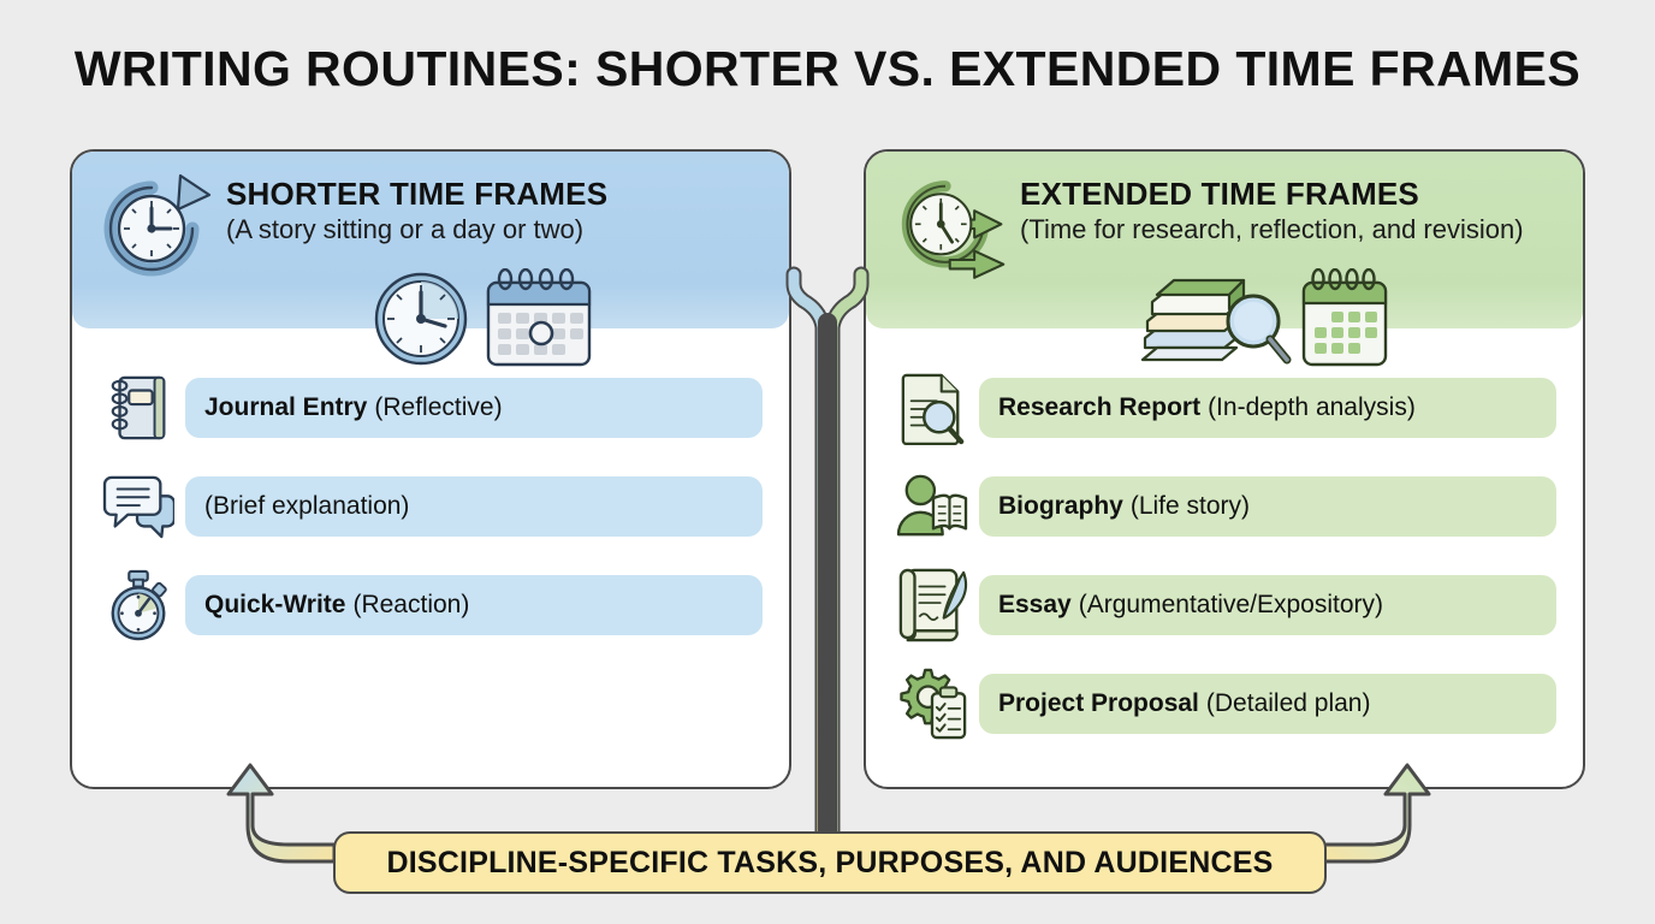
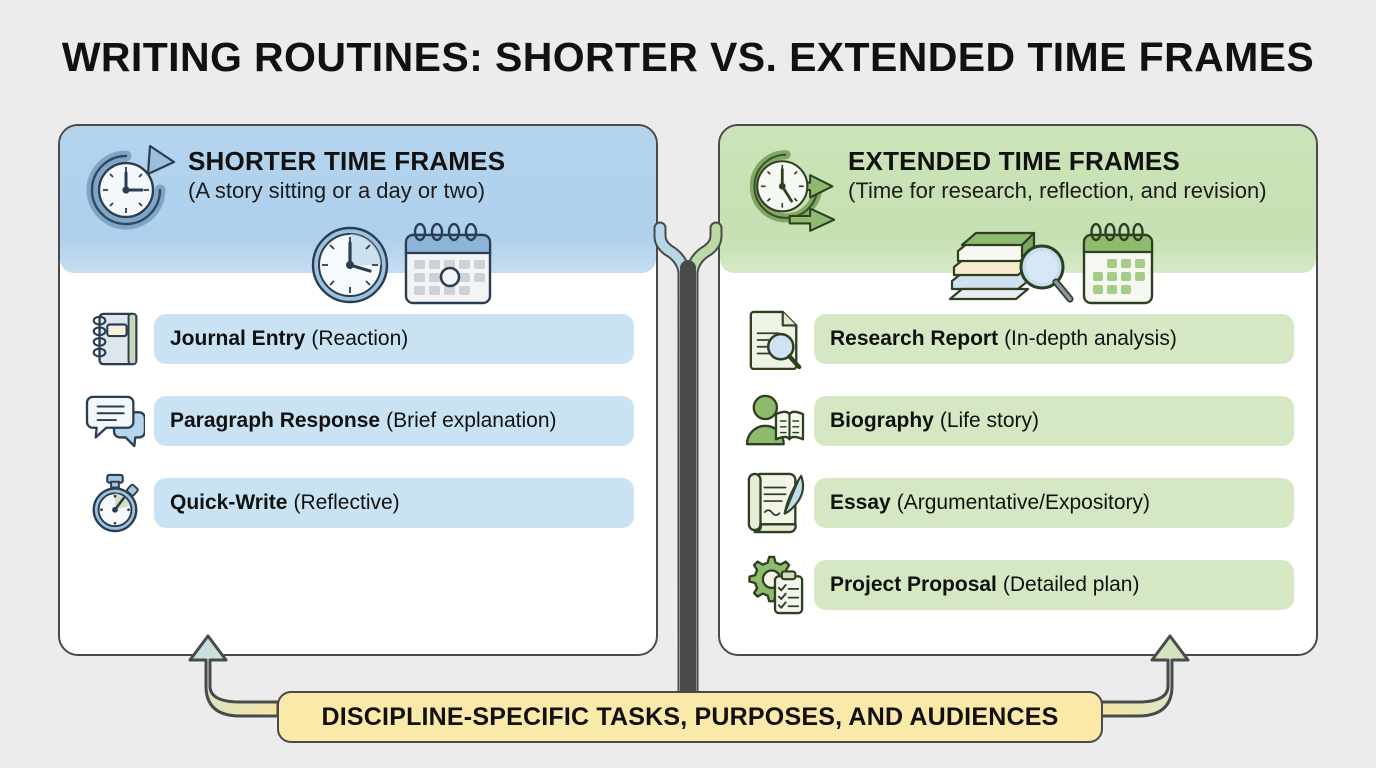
  WRITING ROUTINES: SHORTER VS. EXTENDED TIME FRAMES
  SHORTER TIME FRAMES
  (A story sitting or a day or two)
  Journal Entry
- (Reflective)
+ (Reaction)
+ Paragraph Response
  (Brief explanation)
  Quick-Write
- (Reaction)
+ (Reflective)
  EXTENDED TIME FRAMES
  (Time for research, reflection, and revision)
  Research Report
  (In-depth analysis)
  Biography
  (Life story)
  Essay
  (Argumentative/Expository)
  Project Proposal
  (Detailed plan)
  DISCIPLINE-SPECIFIC TASKS, PURPOSES, AND AUDIENCES
